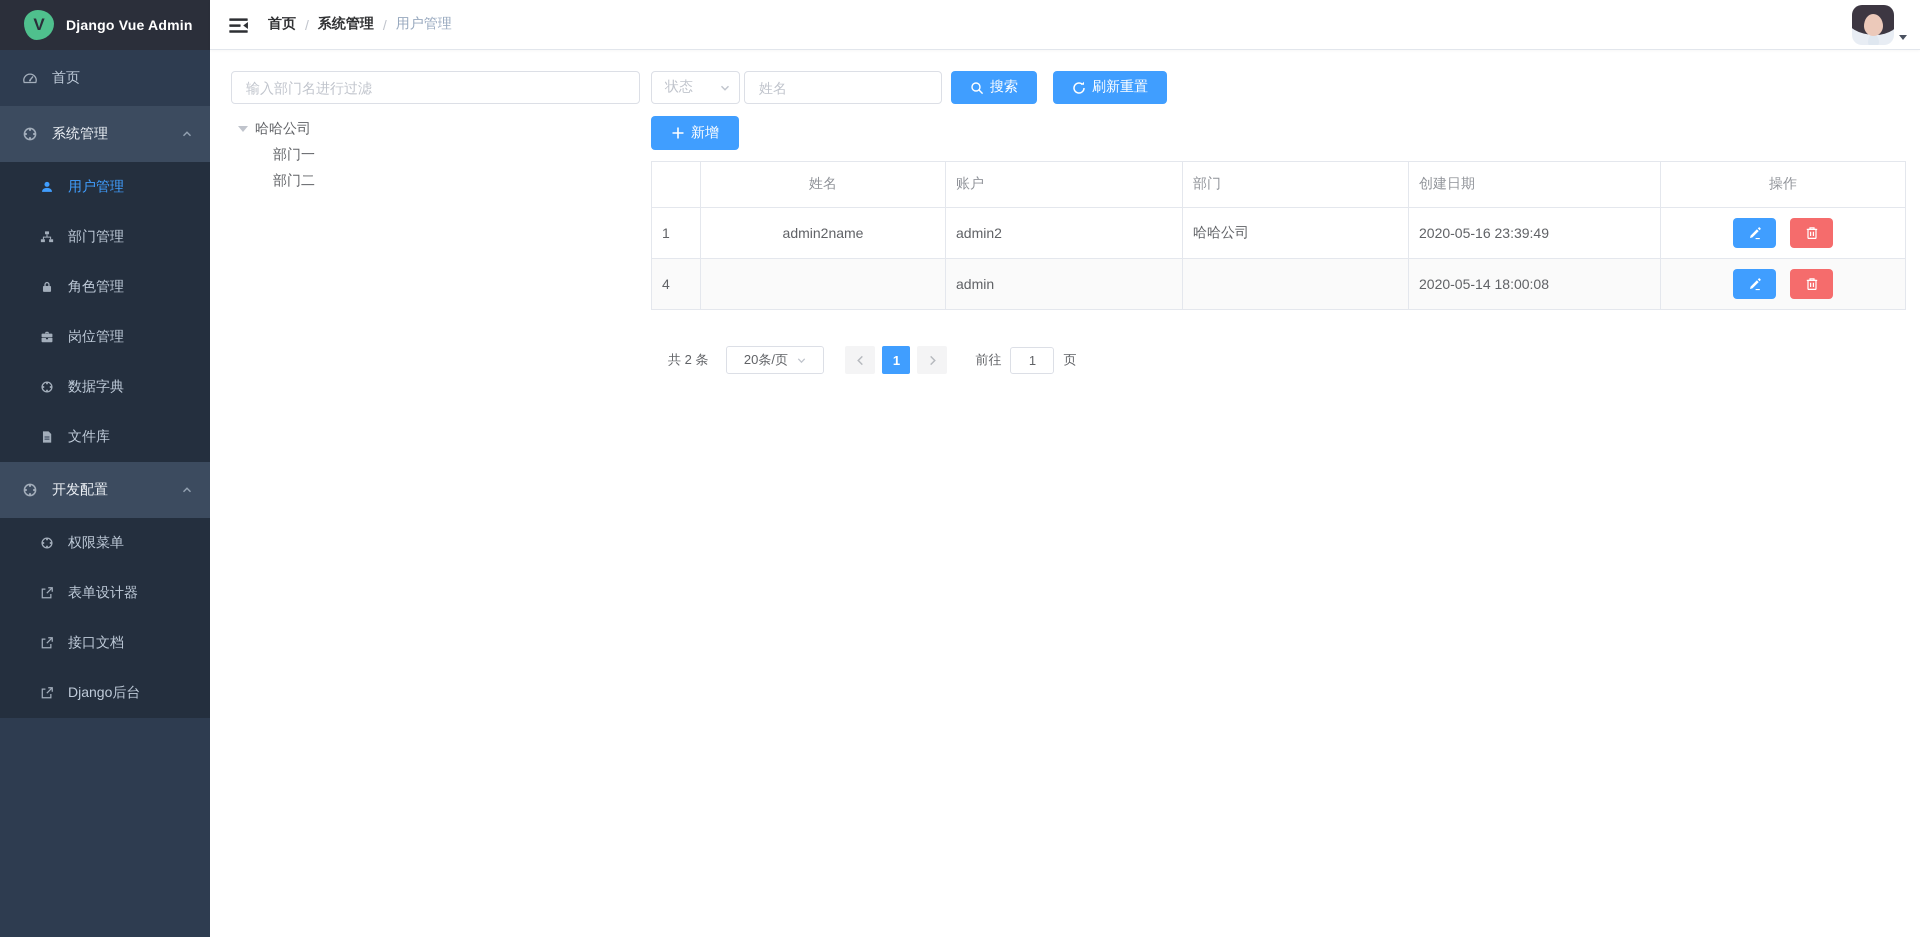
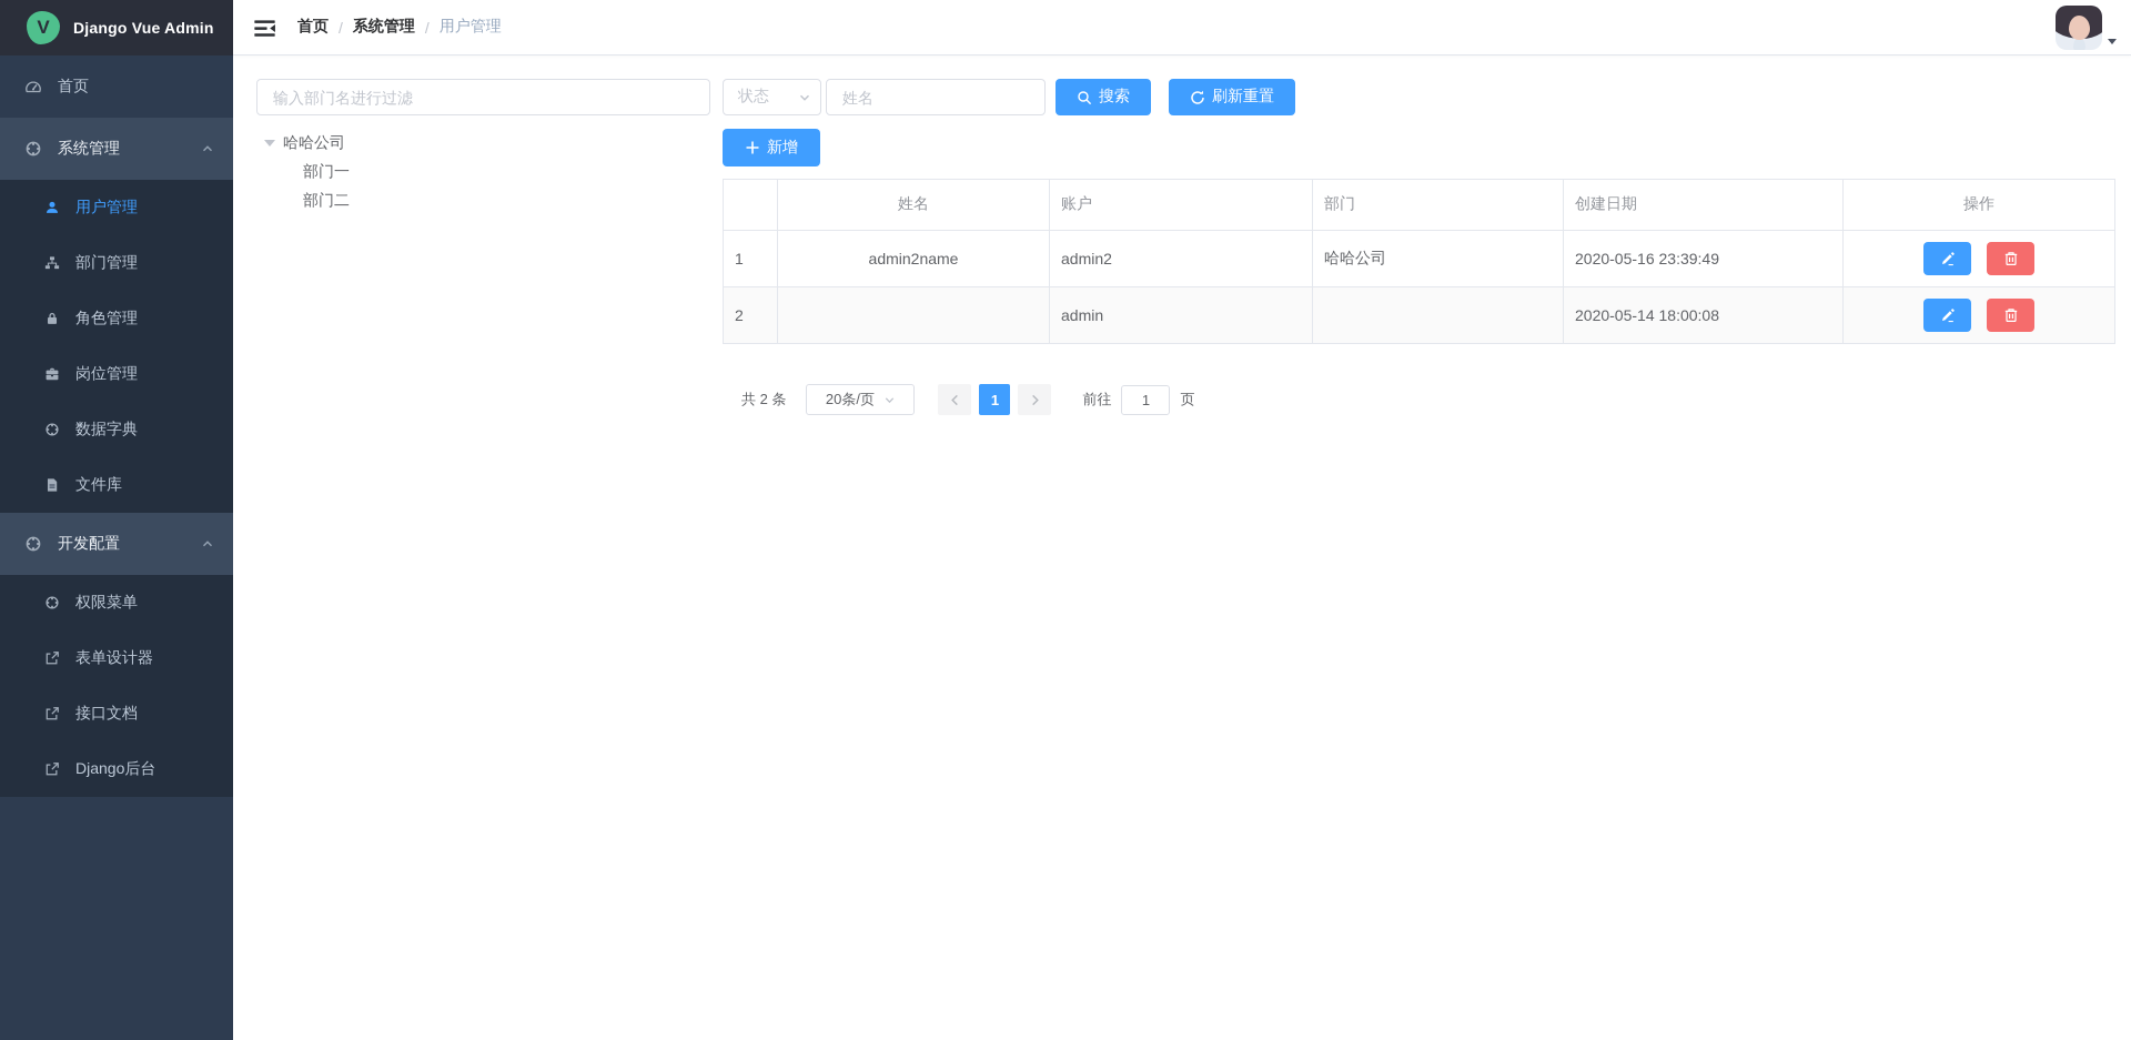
  V
  Django Vue Admin
  首页
  系统管理
  用户管理
  部门管理
  角色管理
  岗位管理
  数据字典
  文件库
  开发配置
  权限菜单
  表单设计器
  接口文档
  Django后台
  首页
  /
  系统管理
  /
  用户管理
  输入部门名进行过滤
  哈哈公司
  部门一
  部门二
  状态
  姓名
  搜索
  刷新重置
  新增
  	姓名	账户	部门	创建日期	操作
  1	admin2name	admin2	哈哈公司	2020-05-16 23:39:49
- 4		admin		2020-05-14 18:00:08
+ 2		admin		2020-05-14 18:00:08
  共 2 条
  20条/页
  1
  前往
  1
  页
